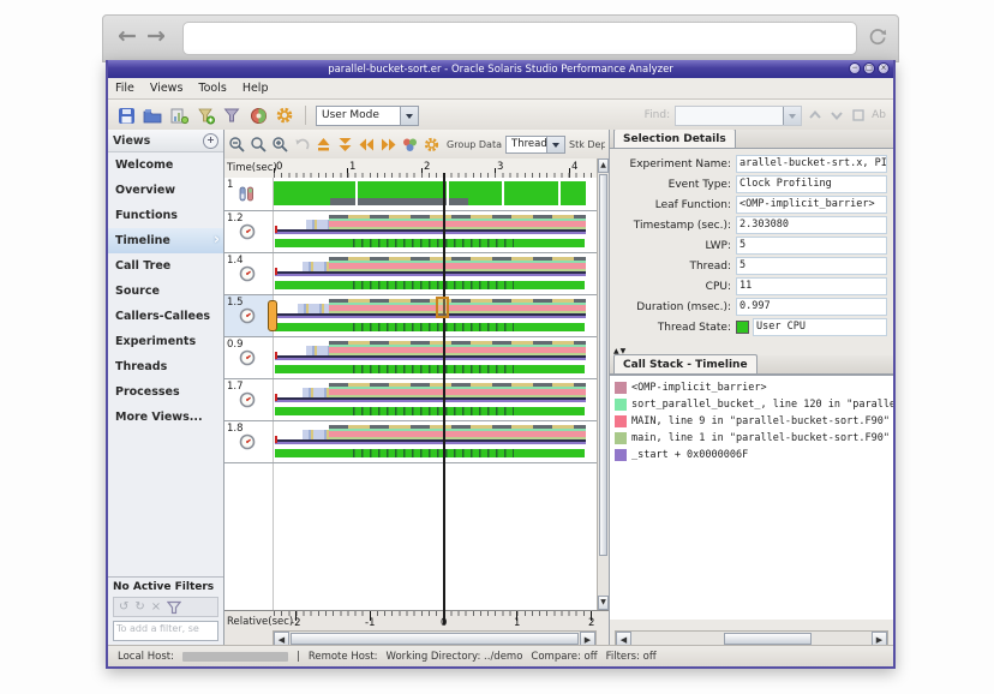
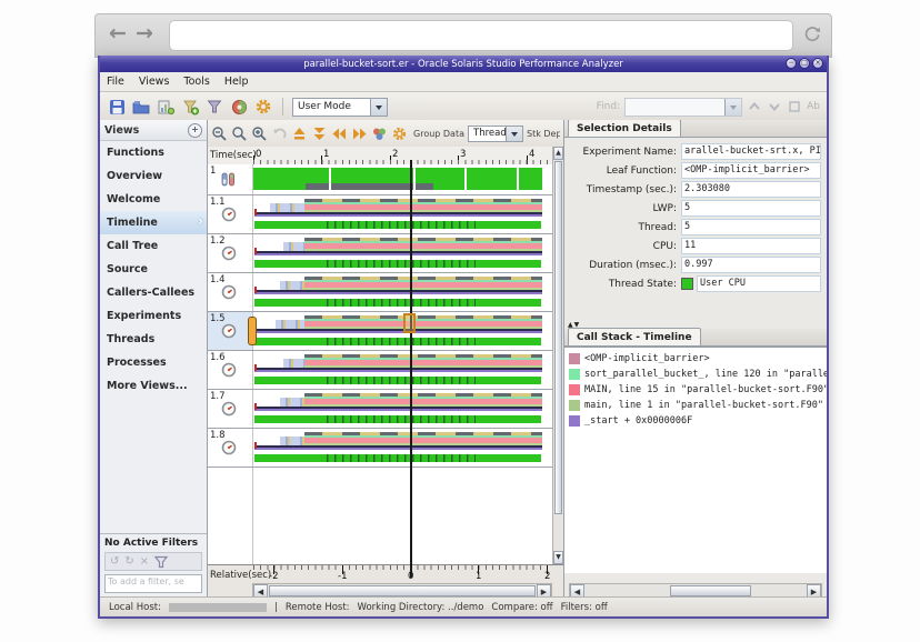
  ←
  →
  parallel-bucket-sort.er - Oracle Solaris Studio Performance Analyzer
  File
  Views
  Tools
  Help
  User Mode
  Find:
  Ab
  Views
  +
- Welcome
+ Functions
  Overview
- Functions
+ Welcome
  Timeline
  ›
  Call Tree
  Source
  Callers-Callees
  Experiments
  Threads
  Processes
  More Views...
  No Active Filters
  ↺
  ↻
  ×
  To add a filter, se
  Group Data
  Thread
  Stk Dep
  Time(sec)
  0
  1
  2
  3
  4
  1
+ 1.1
  1.2
  1.4
  1.5
- 0.9
+ 1.6
  1.7
  1.8
  Relative(sec)
  -2
  -1
  1
  2
  ◀
  ▶
  Selection Details
  Experiment Name:
  arallel-bucket-srt.x, PI
- Event Type:
- Clock Profiling
  Leaf Function:
  <OMP-implicit_barrier>
  Timestamp (sec.):
  2.303080
  LWP:
  5
  Thread:
  5
  CPU:
  11
  Duration (msec.):
  0.997
  Thread State:
  User CPU
  Call Stack - Timeline
  <OMP-implicit_barrier>
  sort_parallel_bucket_, line 120 in "paralle
- MAIN, line 9 in "parallel-bucket-sort.F90"
+ MAIN, line 15 in "parallel-bucket-sort.F90"
  main, line 1 in "parallel-bucket-sort.F90"
  _start + 0x0000006F
  ◀
  ▶
  Local Host:
  |
  Remote Host:
  Working Directory: ../demo
  Compare: off
  Filters: off
